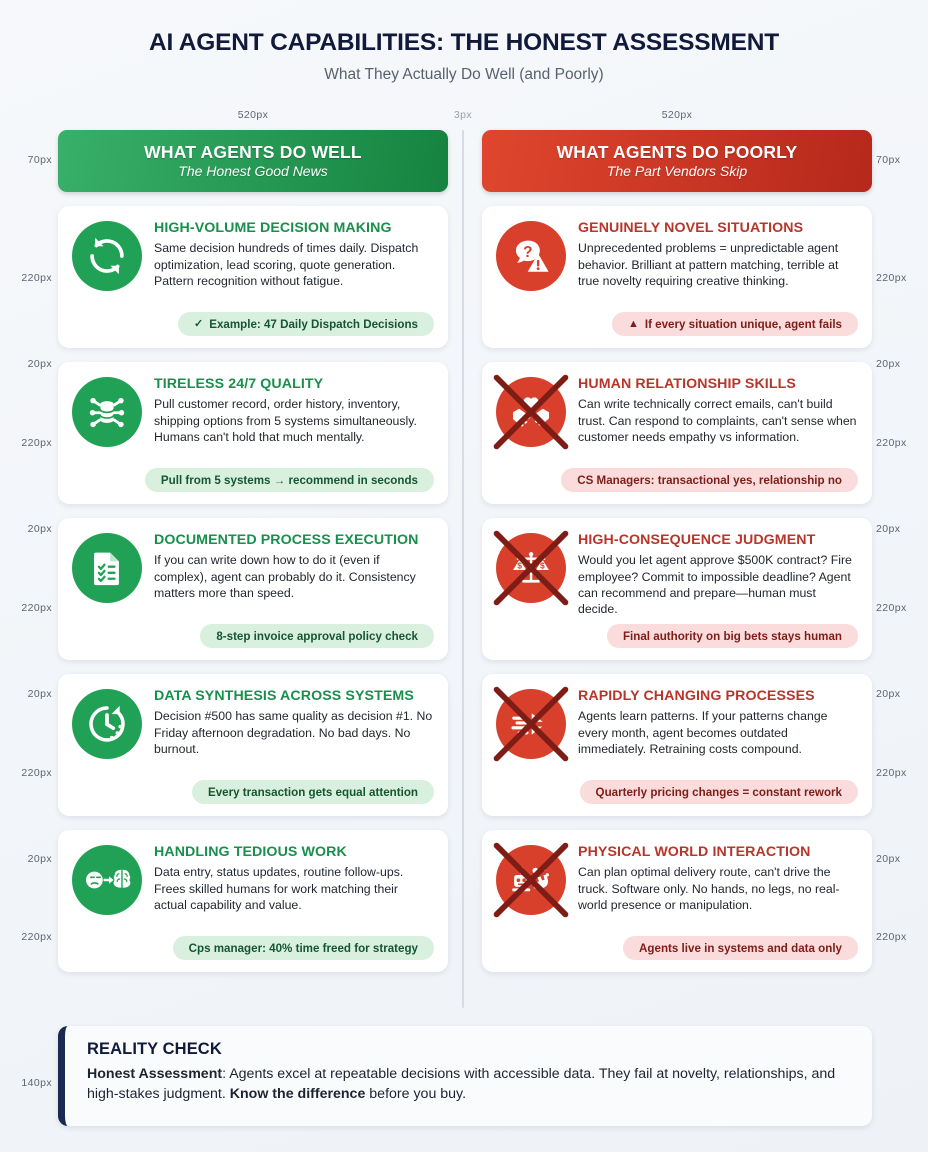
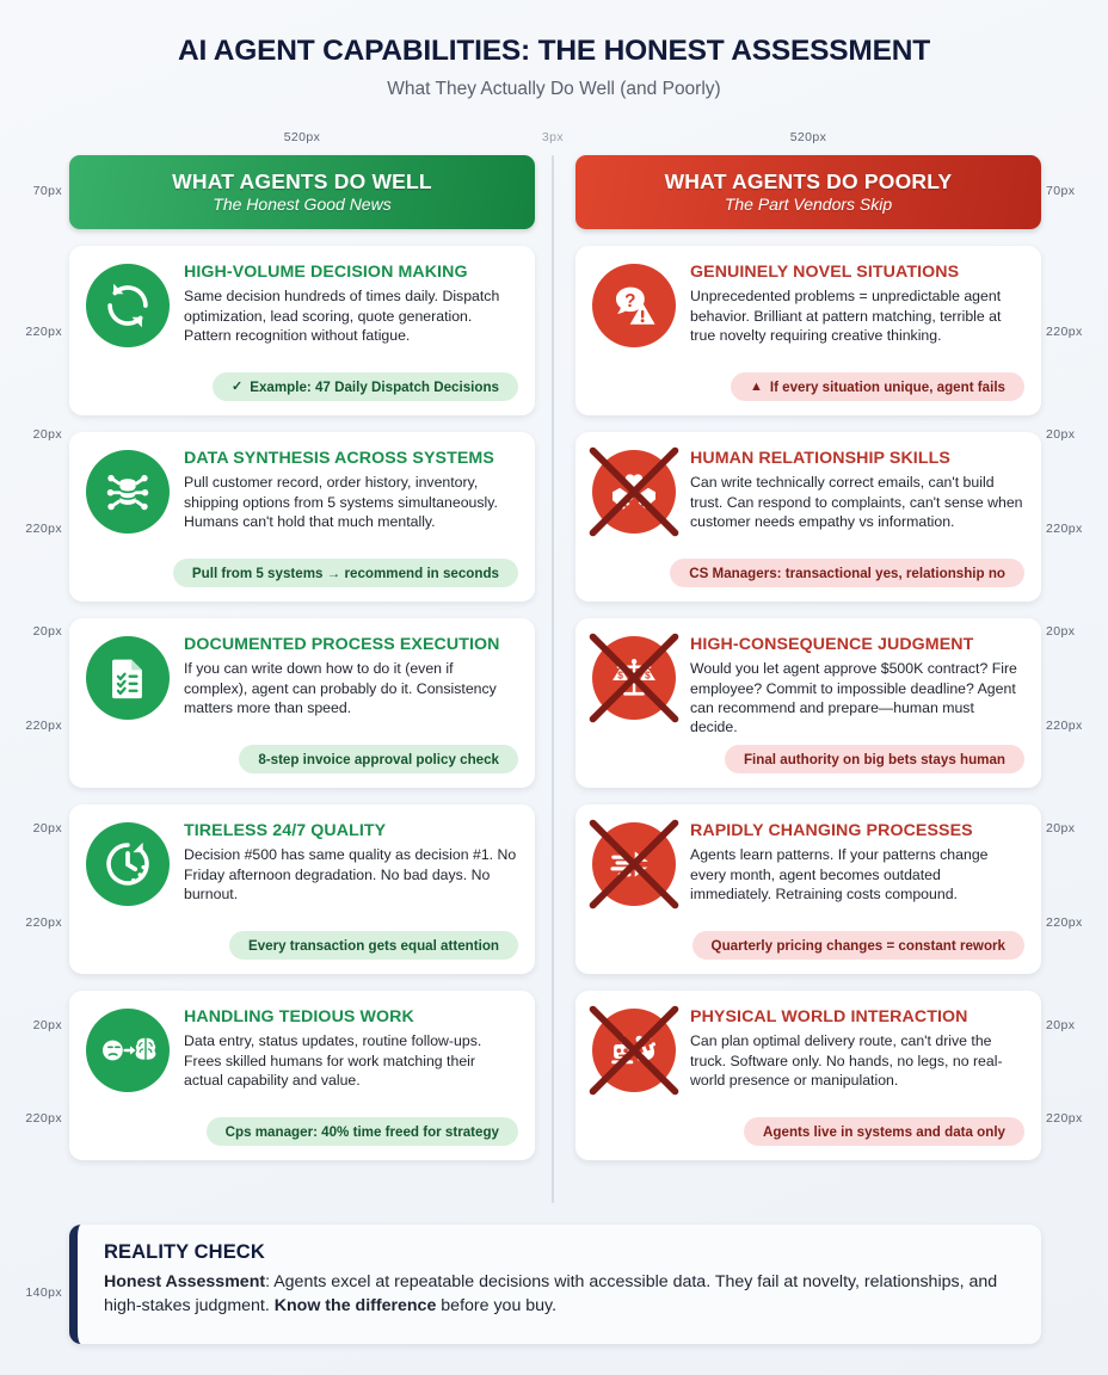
  AI AGENT CAPABILITIES: THE HONEST ASSESSMENT
  What They Actually Do Well (and Poorly)
  520px
  3px
  520px
  70px
  220px
  20px
  220px
  20px
  220px
  20px
  220px
  20px
  220px
  140px
  70px
  220px
  20px
  220px
  20px
  220px
  20px
  220px
  20px
  220px
  WHAT AGENTS DO WELL
  The Honest Good News
  HIGH-VOLUME DECISION MAKING
  Same decision hundreds of times daily. Dispatch optimization, lead scoring, quote generation. Pattern recognition without fatigue.
  ✓
  Example: 47 Daily Dispatch Decisions
- TIRELESS 24/7 QUALITY
+ DATA SYNTHESIS ACROSS SYSTEMS
  Pull customer record, order history, inventory, shipping options from 5 systems simultaneously. Humans can't hold that much mentally.
  Pull from 5 systems → recommend in seconds
  DOCUMENTED PROCESS EXECUTION
  If you can write down how to do it (even if complex), agent can probably do it. Consistency matters more than speed.
  8-step invoice approval policy check
- DATA SYNTHESIS ACROSS SYSTEMS
+ TIRELESS 24/7 QUALITY
  Decision #500 has same quality as decision #1. No Friday afternoon degradation. No bad days. No burnout.
  Every transaction gets equal attention
  HANDLING TEDIOUS WORK
  Data entry, status updates, routine follow-ups. Frees skilled humans for work matching their actual capability and value.
  Cps manager: 40% time freed for strategy
  WHAT AGENTS DO POORLY
  The Part Vendors Skip
  ?
  GENUINELY NOVEL SITUATIONS
  Unprecedented problems = unpredictable agent behavior. Brilliant at pattern matching, terrible at true novelty requiring creative thinking.
  ▲
  If every situation unique, agent fails
  HUMAN RELATIONSHIP SKILLS
  Can write technically correct emails, can't build trust. Can respond to complaints, can't sense when customer needs empathy vs information.
  CS Managers: transactional yes, relationship no
  $
  $
  HIGH-CONSEQUENCE JUDGMENT
  Would you let agent approve $500K contract? Fire employee? Commit to impossible deadline? Agent can recommend and prepare—human must decide.
  Final authority on big bets stays human
  RAPIDLY CHANGING PROCESSES
  Agents learn patterns. If your patterns change every month, agent becomes outdated immediately. Retraining costs compound.
  Quarterly pricing changes = constant rework
  PHYSICAL WORLD INTERACTION
  Can plan optimal delivery route, can't drive the truck. Software only. No hands, no legs, no real-world presence or manipulation.
  Agents live in systems and data only
  REALITY CHECK
  Honest Assessment: Agents excel at repeatable decisions with accessible data. They fail at novelty, relationships, and high-stakes judgment. Know the difference before you buy.
